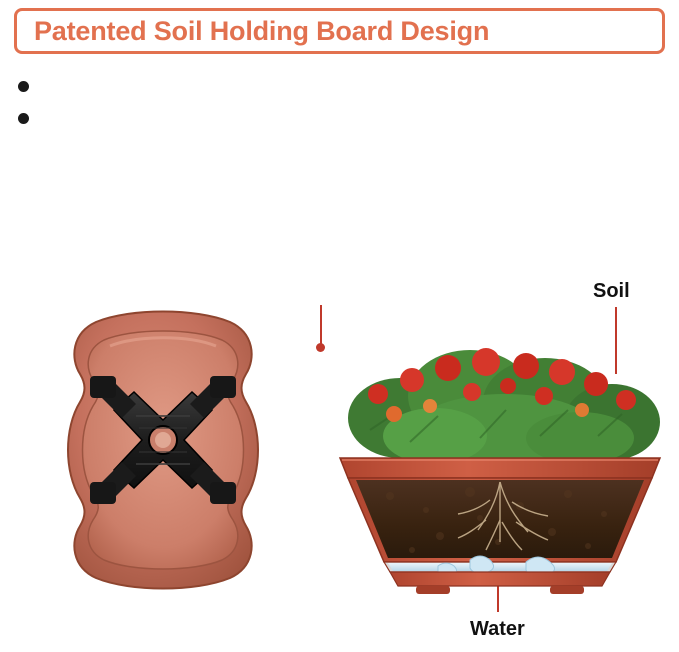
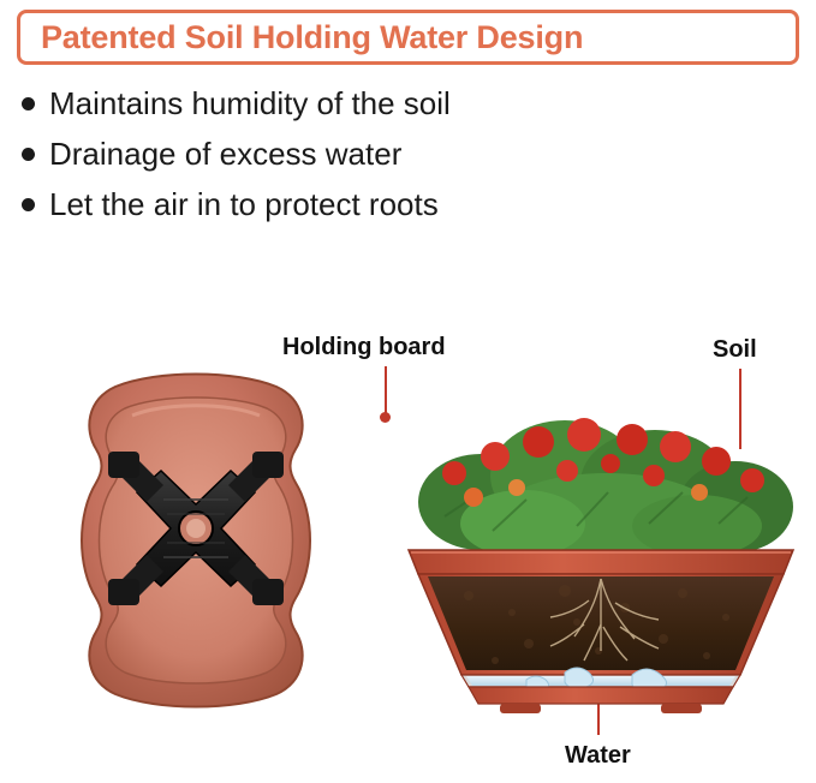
- Patented Soil Holding Board Design
+ Patented Soil Holding Water Design
+ Maintains humidity of the soil
+ Drainage of excess water
+ Let the air in to protect roots
+ Holding board
  Soil
  Water
